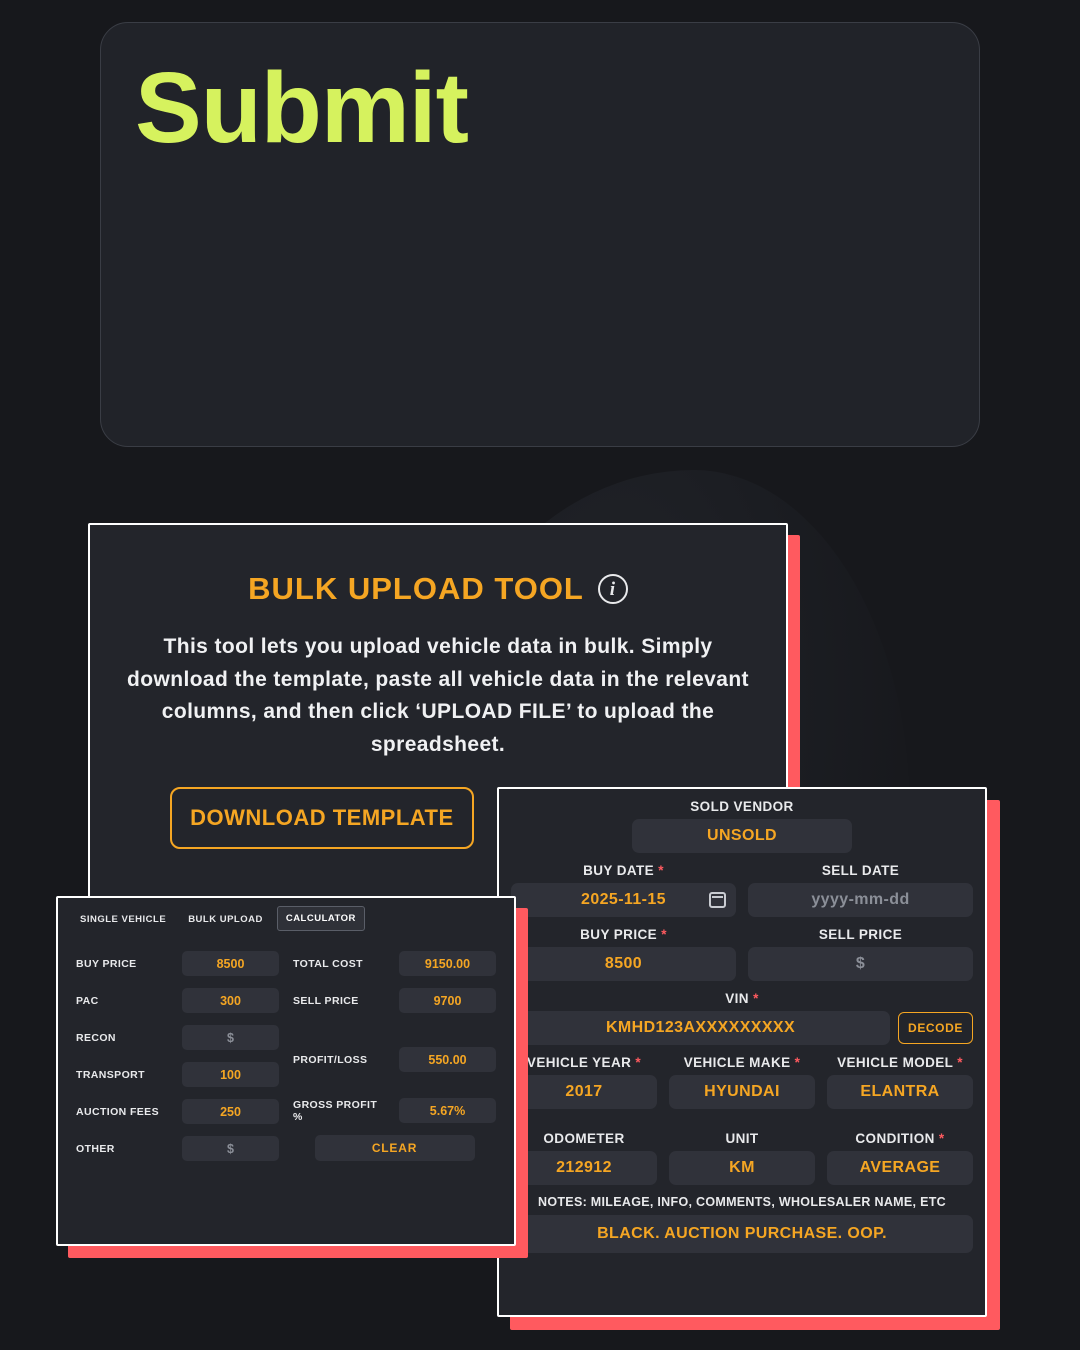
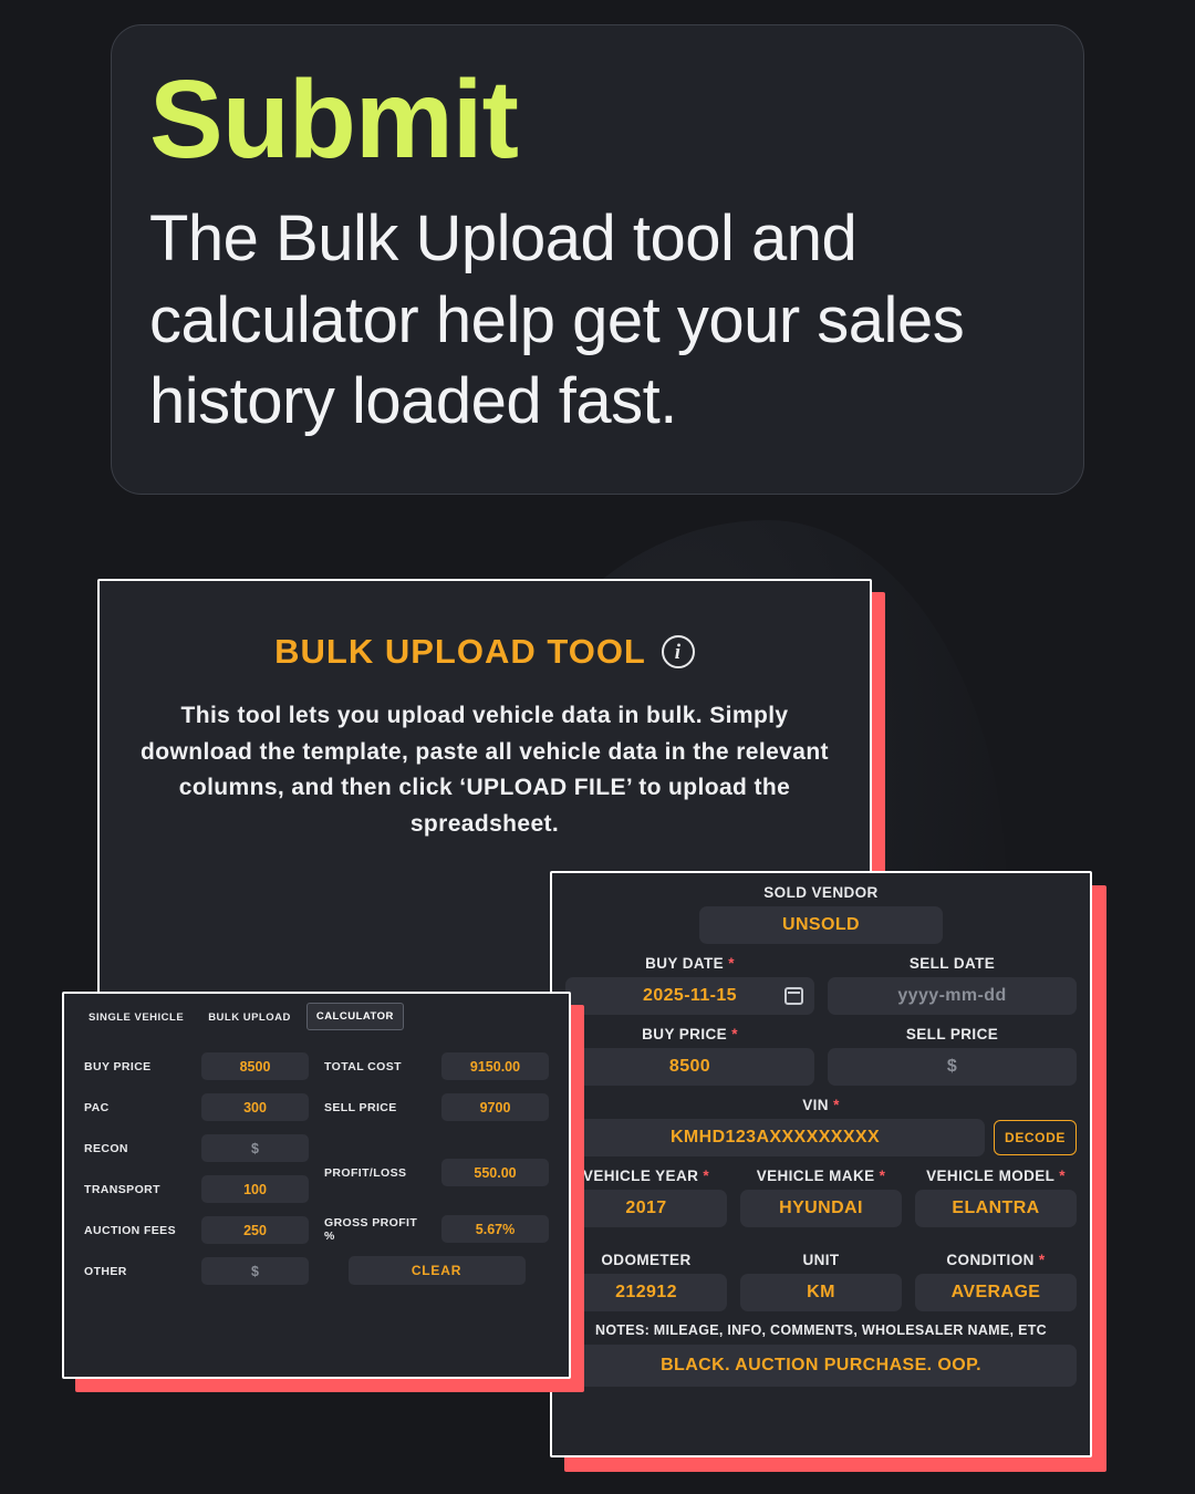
  Submit
+ The Bulk Upload tool and calculator help get your sales history loaded fast.
  BULK UPLOAD TOOL
  i
  This tool lets you upload vehicle data in bulk. Simply download the template, paste all vehicle data in the relevant columns, and then click ‘UPLOAD FILE’ to upload the spreadsheet.
- DOWNLOAD TEMPLATE
  SOLD VENDOR
  UNSOLD
  BUY DATE *
  2025-11-15
  SELL DATE
  yyyy-mm-dd
  BUY PRICE *
  8500
  SELL PRICE
  $
  VIN *
  KMHD123AXXXXXXXXX
  DECODE
  VEHICLE YEAR *
  2017
  VEHICLE MAKE *
  HYUNDAI
  VEHICLE MODEL *
  ELANTRA
  ODOMETER
  212912
  UNIT
  KM
  CONDITION *
  AVERAGE
  NOTES: MILEAGE, INFO, COMMENTS, WHOLESALER NAME, ETC
  BLACK. AUCTION PURCHASE. OOP.
  SINGLE VEHICLE
  BULK UPLOAD
  CALCULATOR
  BUY PRICE
  8500
  PAC
  300
  RECON
  $
  TRANSPORT
  100
  AUCTION FEES
  250
  OTHER
  $
  TOTAL COST
  9150.00
  SELL PRICE
  9700
  PROFIT/LOSS
  550.00
  GROSS PROFIT %
  5.67%
  CLEAR
